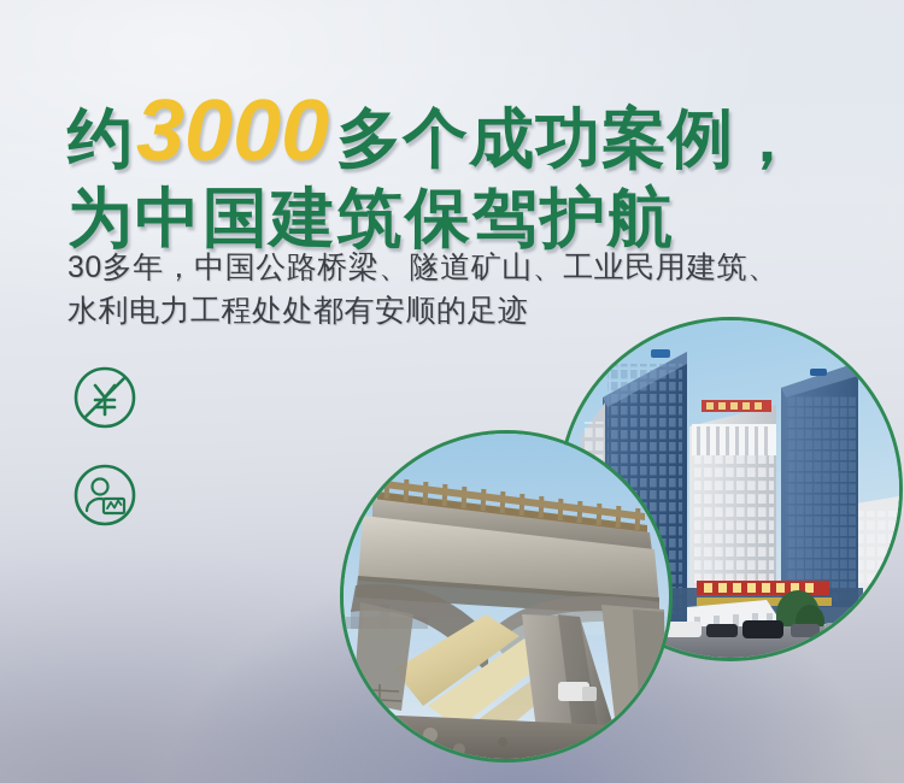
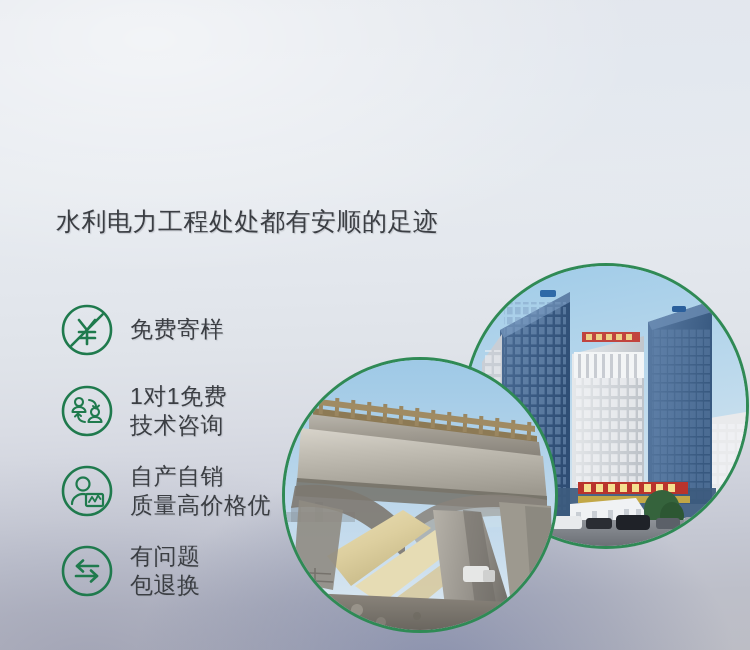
- 约3000多个成功案例，
- 为中国建筑保驾护航
- 30多年，中国公路桥梁、隧道矿山、工业民用建筑、
  水利电力工程处处都有安顺的足迹
+ 免费寄样
+ 1对1免费
+ 技术咨询
+ 自产自销
+ 质量高价格优
+ 有问题
+ 包退换
